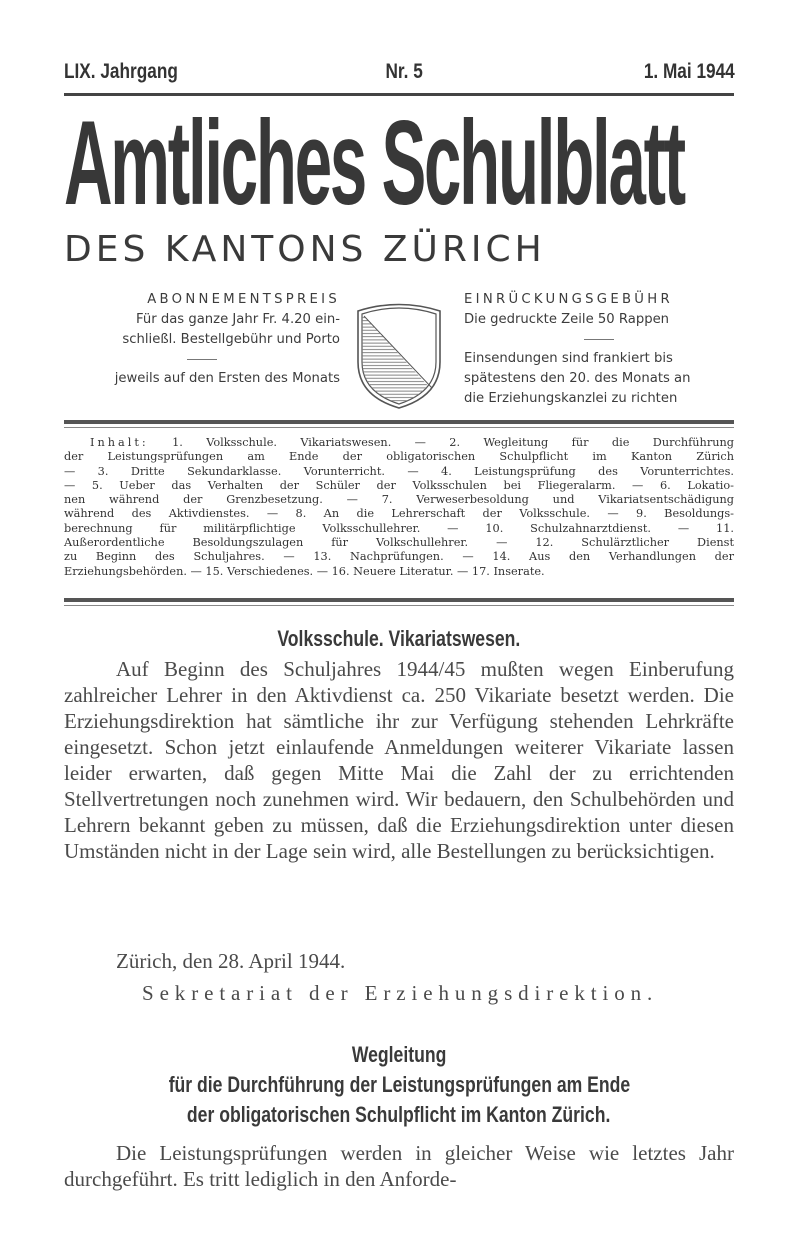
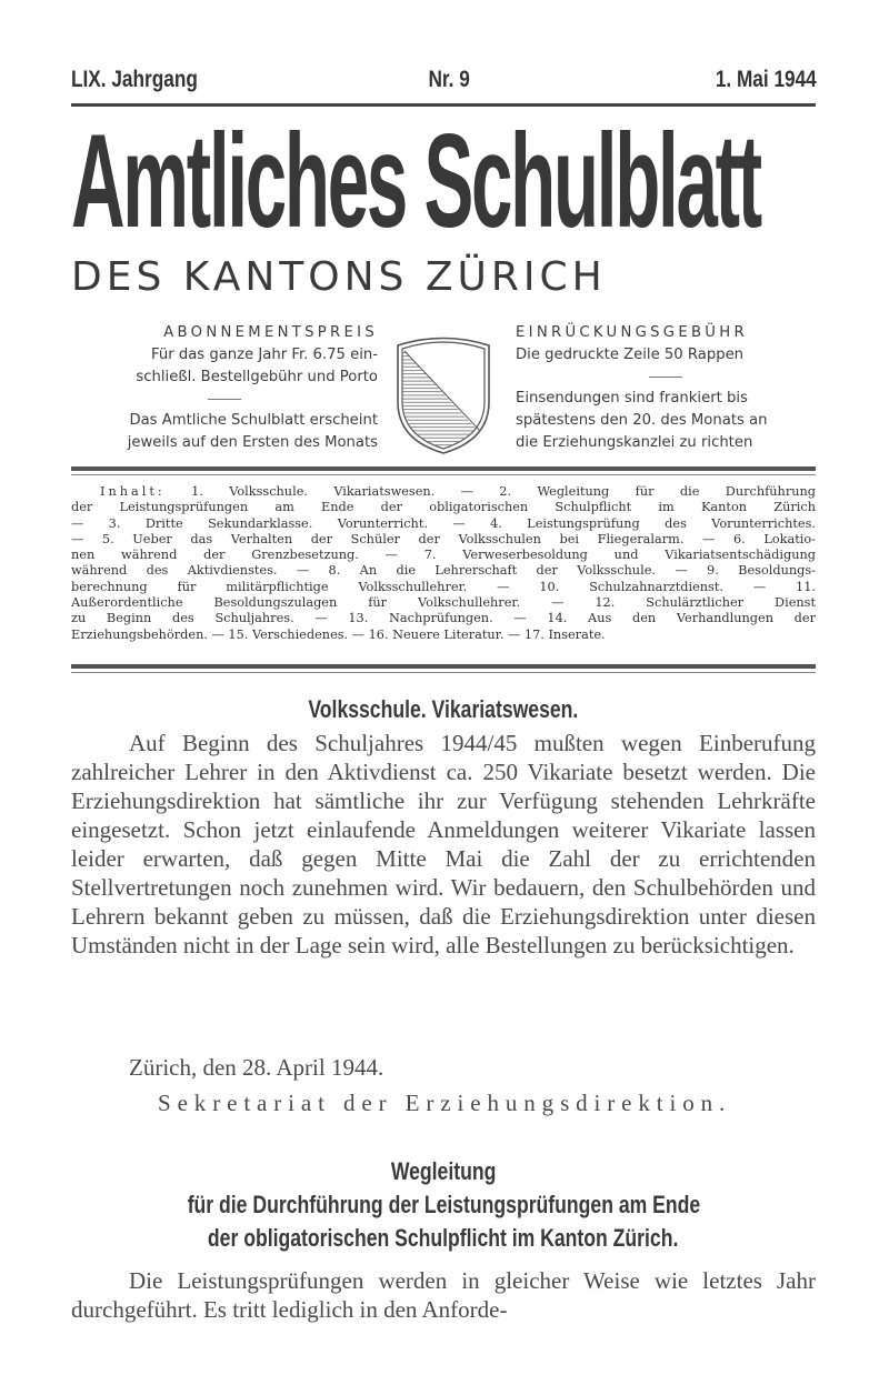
  LIX. Jahrgang
- Nr. 5
+ Nr. 9
  1. Mai 1944
  Amtliches Schulblatt
  DES KANTONS ZÜRICH
  ABONNEMENTSPREIS
- Für das ganze Jahr Fr. 4.20 ein-
+ Für das ganze Jahr Fr. 6.75 ein-
  schließl. Bestellgebühr und Porto
+ Das Amtliche Schulblatt erscheint
  jeweils auf den Ersten des Monats
  EINRÜCKUNGSGEBÜHR
  Die gedruckte Zeile 50 Rappen
  Einsendungen sind frankiert bis
  spätestens den 20. des Monats an
  die Erziehungskanzlei zu richten
  Inhalt: 1. Volksschule. Vikariatswesen. — 2. Wegleitung für die Durchführung
  der Leistungsprüfungen am Ende der obligatorischen Schulpflicht im Kanton Zürich
  — 3. Dritte Sekundarklasse. Vorunterricht. — 4. Leistungsprüfung des Vorunterrichtes.
  — 5. Ueber das Verhalten der Schüler der Volksschulen bei Fliegeralarm. — 6. Lokatio-
  nen während der Grenzbesetzung. — 7. Verweserbesoldung und Vikariatsentschädigung
  während des Aktivdienstes. — 8. An die Lehrerschaft der Volksschule. — 9. Besoldungs-
  berechnung für militärpflichtige Volksschullehrer. — 10. Schulzahnarztdienst. — 11.
  Außerordentliche Besoldungszulagen für Volkschullehrer. — 12. Schulärztlicher Dienst
  zu Beginn des Schuljahres. — 13. Nachprüfungen. — 14. Aus den Verhandlungen der
  Erziehungsbehörden. — 15. Verschiedenes. — 16. Neuere Literatur. — 17. Inserate.
  Volksschule. Vikariatswesen.
  Auf Beginn des Schuljahres 1944/45 mußten wegen Einberufung zahlreicher Lehrer in den Aktivdienst ca. 250 Vikariate besetzt werden. Die Erziehungsdirektion hat sämtliche ihr zur Verfügung stehenden Lehrkräfte eingesetzt. Schon jetzt einlaufende Anmeldungen weiterer Vikariate lassen leider erwarten, daß gegen Mitte Mai die Zahl der zu errichtenden Stellvertretungen noch zunehmen wird. Wir bedauern, den Schulbehörden und Lehrern bekannt geben zu müssen, daß die Erziehungsdirektion unter diesen Umständen nicht in der Lage sein wird, alle Bestellungen zu berücksichtigen.
  Zürich, den 28. April 1944.
  Sekretariat der Erziehungsdirektion.
  Wegleitung
  für die Durchführung der Leistungsprüfungen am Ende
  der obligatorischen Schulpflicht im Kanton Zürich.
  Die Leistungsprüfungen werden in gleicher Weise wie letztes Jahr durchgeführt. Es tritt lediglich in den Anforde-
